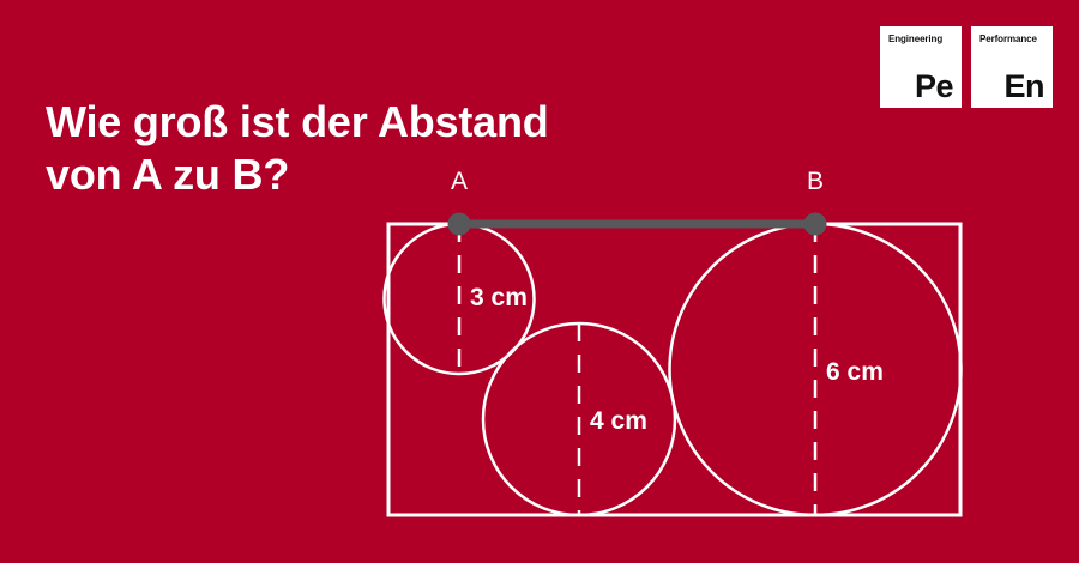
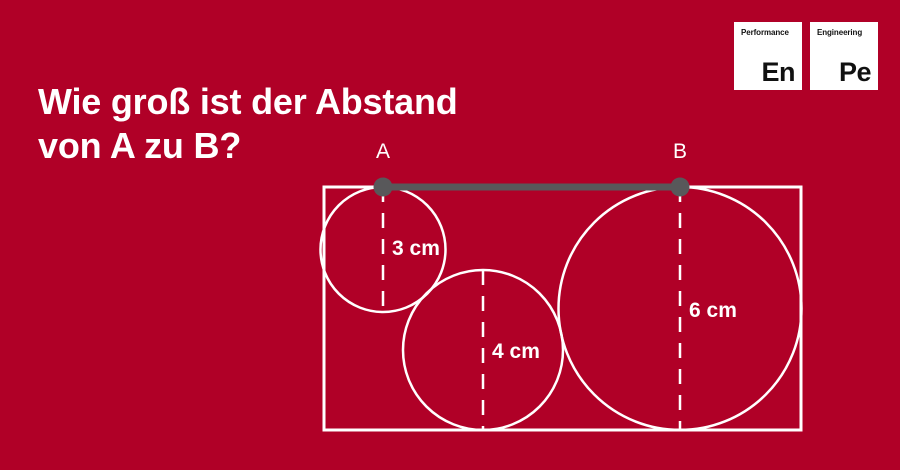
  Wie groß ist der Abstand
  von A zu B?
- Engineering
+ Performance
- Pe
+ En
- Performance
+ Engineering
- En
+ Pe
  A
  B
  3 cm
  4 cm
  6 cm
